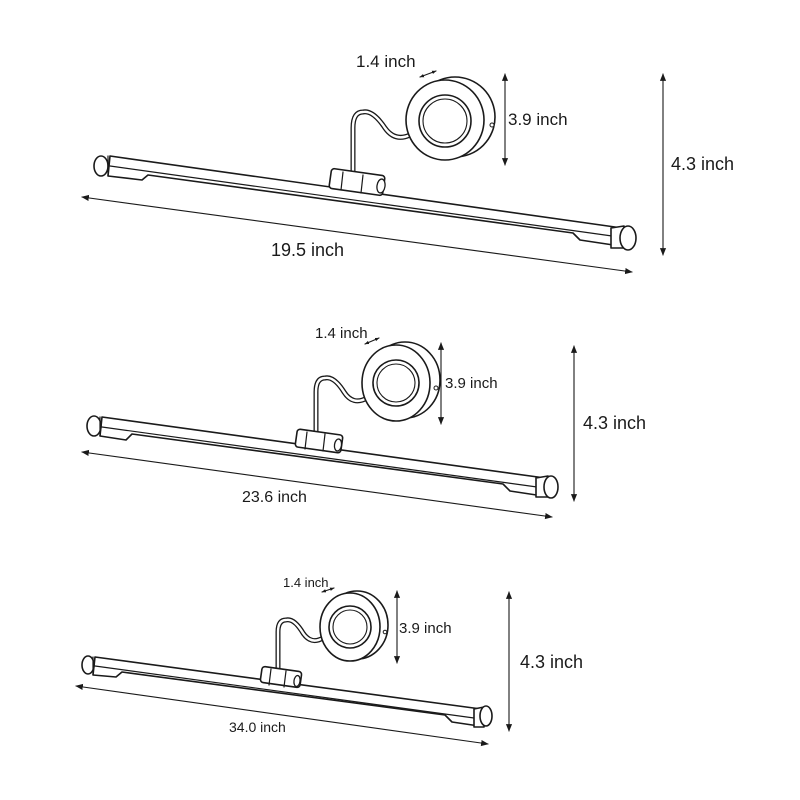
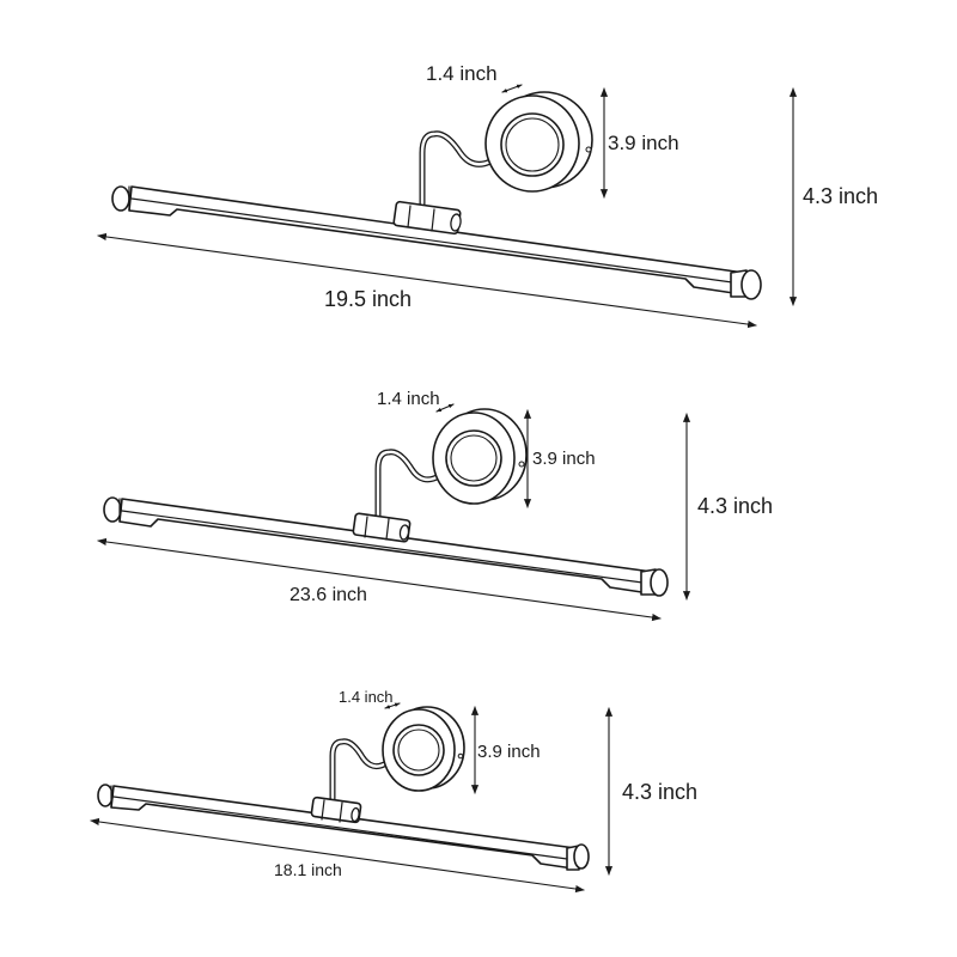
  1.4 inch
  3.9 inch
  4.3 inch
  19.5 inch
  1.4 inch
  3.9 inch
  4.3 inch
  23.6 inch
  1.4 inch
  3.9 inch
  4.3 inch
- 34.0 inch
+ 18.1 inch
